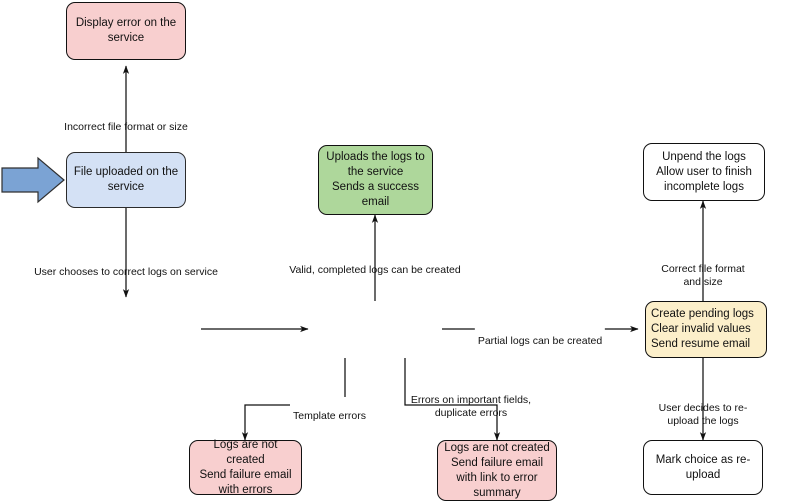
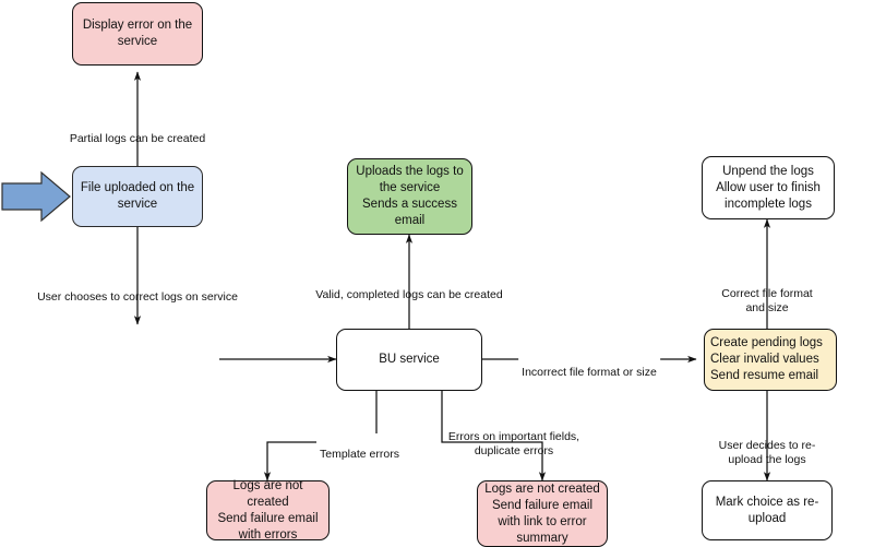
  Display error on the
  service
  File uploaded on the
  service
  Uploads the logs to
  the service
  Sends a success
  email
+ BU service
  Unpend the logs
  Allow user to finish
  incomplete logs
  Create pending logs
  Clear invalid values
  Send resume email
  Logs are not created
  Send failure email
  with errors
  Logs are not created
  Send failure email
  with link to error
  summary
  Mark choice as re-
  upload
- Incorrect file format or size
+ Partial logs can be created
  User chooses to correct logs on service
  Valid, completed logs can be created
- Partial logs can be created
+ Incorrect file format or size
  Template errors
  Errors on important fields,
  duplicate errors
  Correct file format and size
  User decides to re-upload the logs
